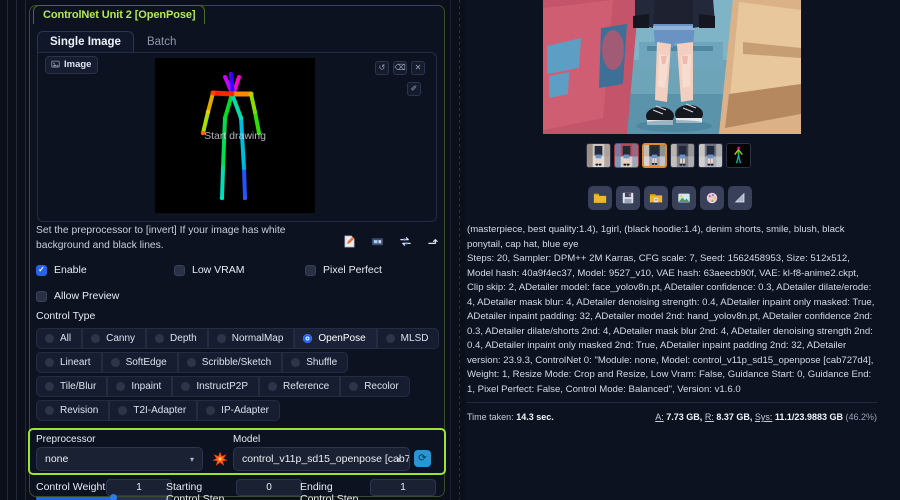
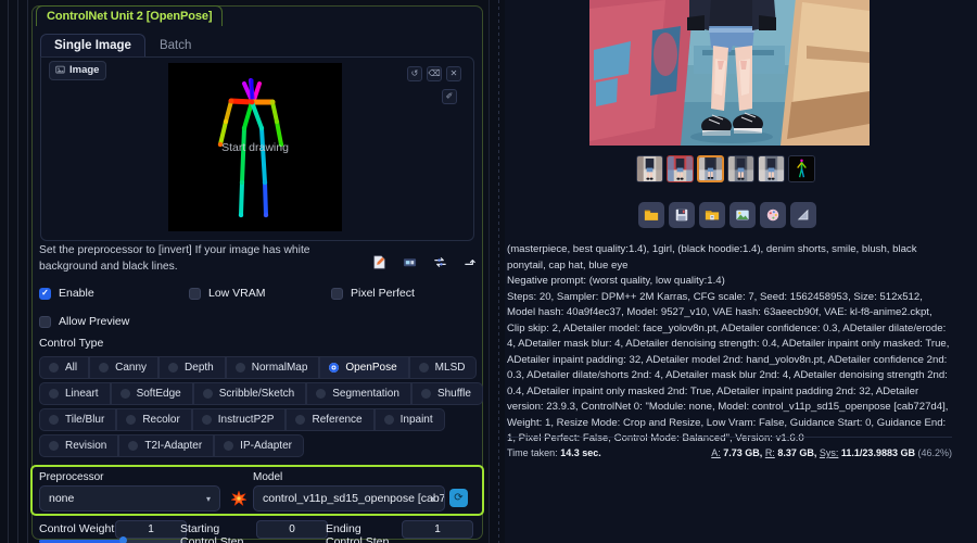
  ControlNet Unit 2 [OpenPose]
  Single Image
  Batch
  Image
  Start drawing
  ↺
  ⌫
  ✕
  ✐
  Set the preprocessor to [invert] If your image has white background and black lines.
  Enable
  Low VRAM
  Pixel Perfect
  Allow Preview
  Control Type
  All
  Canny
  Depth
  NormalMap
  OpenPose
  MLSD
  Lineart
  SoftEdge
  Scribble/Sketch
+ Segmentation
  Shuffle
  Tile/Blur
- Inpaint
+ Recolor
  InstructP2P
  Reference
- Recolor
+ Inpaint
  Revision
  T2I-Adapter
  IP-Adapter
  Preprocessor
  Model
  none
  ▾
  control_v11p_sd15_openpose [cab7
  ▾
  ⟳
  Control Weight
  1
  Starting Control Step
  0
  Ending Control Step
  1
  (masterpiece, best quality:1.4), 1girl, (black hoodie:1.4), denim shorts, smile, blush, black ponytail, cap hat, blue eye
+ Negative prompt: (worst quality, low quality:1.4)
  Steps: 20, Sampler: DPM++ 2M Karras, CFG scale: 7, Seed: 1562458953, Size: 512x512, Model hash: 40a9f4ec37, Model: 9527_v10, VAE hash: 63aeecb90f, VAE: kl-f8-anime2.ckpt, Clip skip: 2, ADetailer model: face_yolov8n.pt, ADetailer confidence: 0.3, ADetailer dilate/erode: 4, ADetailer mask blur: 4, ADetailer denoising strength: 0.4, ADetailer inpaint only masked: True, ADetailer inpaint padding: 32, ADetailer model 2nd: hand_yolov8n.pt, ADetailer confidence 2nd: 0.3, ADetailer dilate/shorts 2nd: 4, ADetailer mask blur 2nd: 4, ADetailer denoising strength 2nd: 0.4, ADetailer inpaint only masked 2nd: True, ADetailer inpaint padding 2nd: 32, ADetailer version: 23.9.3, ControlNet 0: "Module: none, Model: control_v11p_sd15_openpose [cab727d4], Weight: 1, Resize Mode: Crop and Resize, Low Vram: False, Guidance Start: 0, Guidance End: 1, Pixel Perfect: False, Control Mode: Balanced", Version: v1.6.0
  Time taken: 14.3 sec.
  A: 7.73 GB, R: 8.37 GB, Sys: 11.1/23.9883 GB (46.2%)
